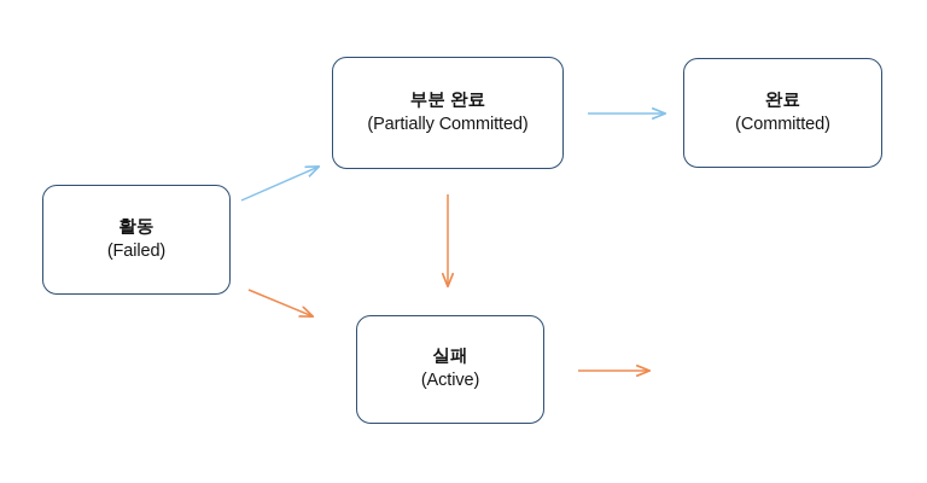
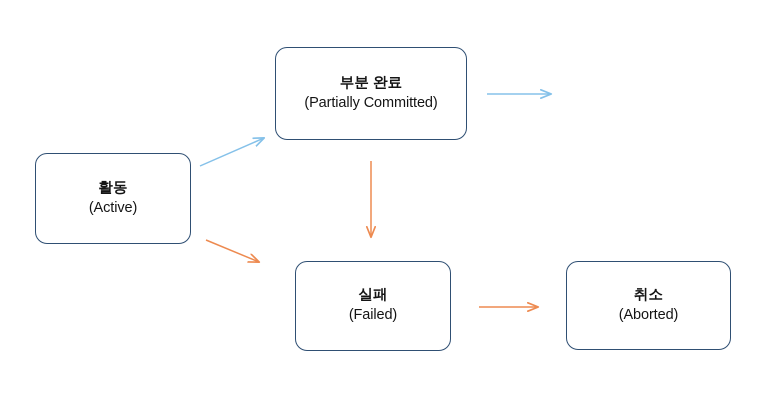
  활동
- (Failed)
+ (Active)
  부분 완료
  (Partially Committed)
- 완료
- (Committed)
  실패
- (Active)
+ (Failed)
+ 취소
+ (Aborted)
